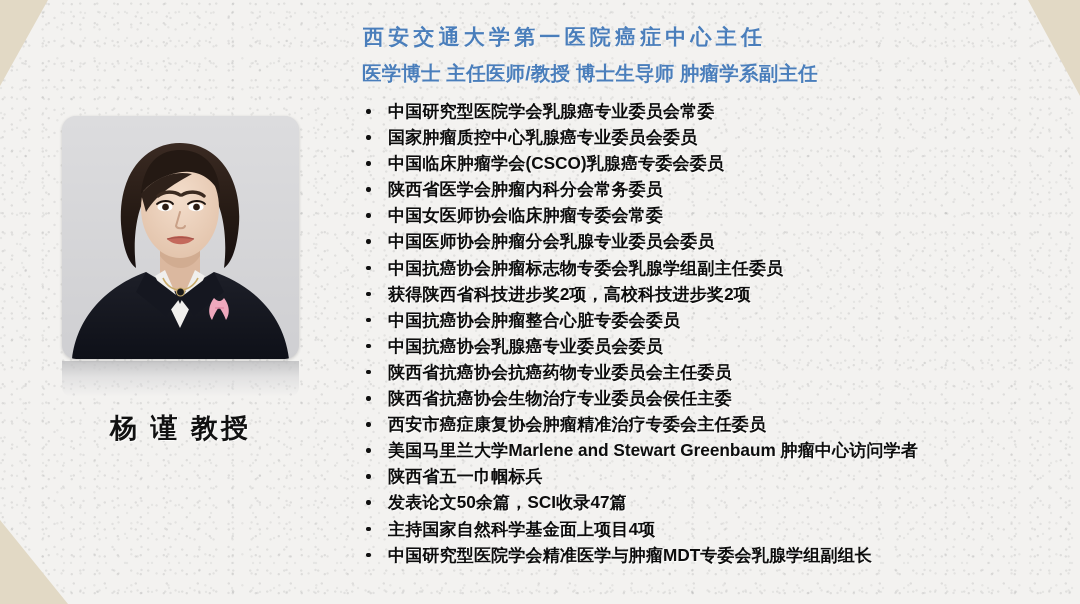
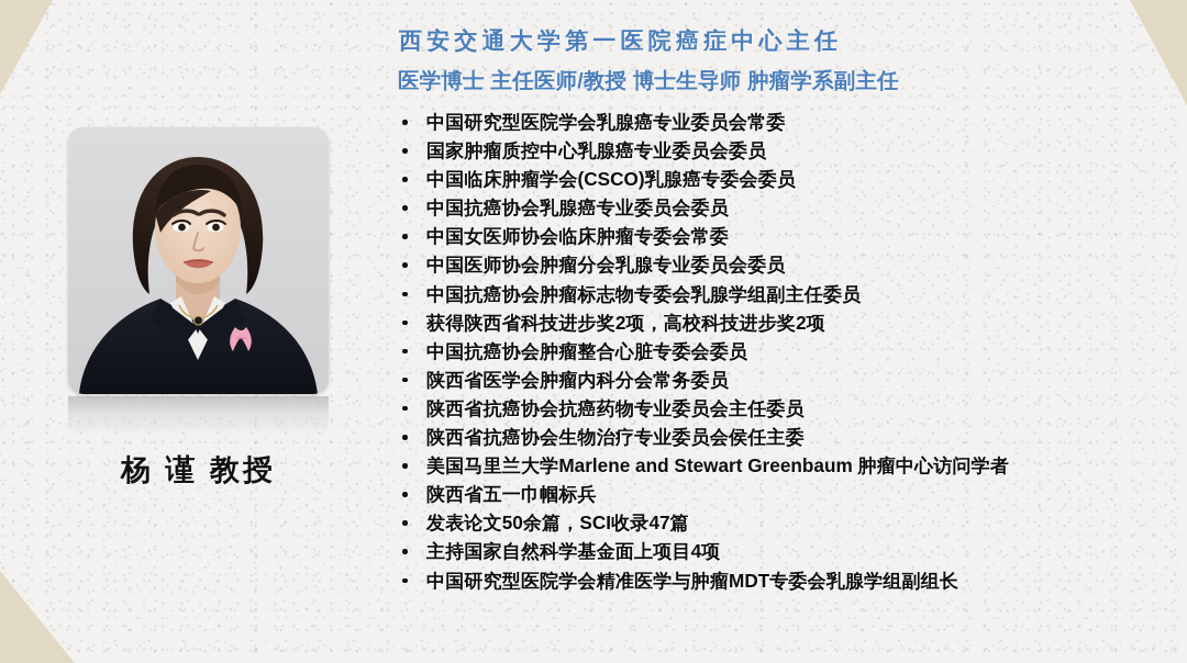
  杨 谨 教授
  西安交通大学第一医院癌症中心主任
  医学博士 主任医师/教授 博士生导师 肿瘤学系副主任
  中国研究型医院学会乳腺癌专业委员会常委
  国家肿瘤质控中心乳腺癌专业委员会委员
  中国临床肿瘤学会(CSCO)乳腺癌专委会委员
- 陕西省医学会肿瘤内科分会常务委员
+ 中国抗癌协会乳腺癌专业委员会委员
  中国女医师协会临床肿瘤专委会常委
  中国医师协会肿瘤分会乳腺专业委员会委员
  中国抗癌协会肿瘤标志物专委会乳腺学组副主任委员
  获得陕西省科技进步奖2项，高校科技进步奖2项
  中国抗癌协会肿瘤整合心脏专委会委员
- 中国抗癌协会乳腺癌专业委员会委员
+ 陕西省医学会肿瘤内科分会常务委员
  陕西省抗癌协会抗癌药物专业委员会主任委员
  陕西省抗癌协会生物治疗专业委员会侯任主委
- 西安市癌症康复协会肿瘤精准治疗专委会主任委员
  美国马里兰大学Marlene and Stewart Greenbaum 肿瘤中心访问学者
  陕西省五一巾帼标兵
  发表论文50余篇，SCI收录47篇
  主持国家自然科学基金面上项目4项
  中国研究型医院学会精准医学与肿瘤MDT专委会乳腺学组副组长
